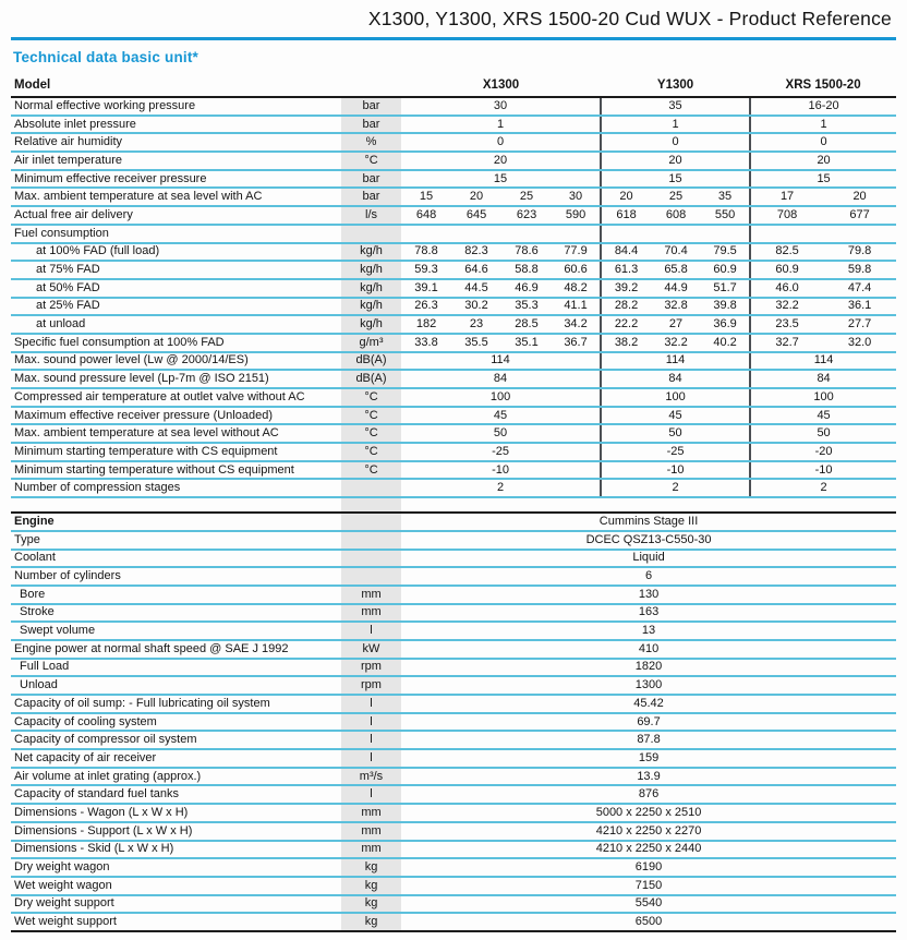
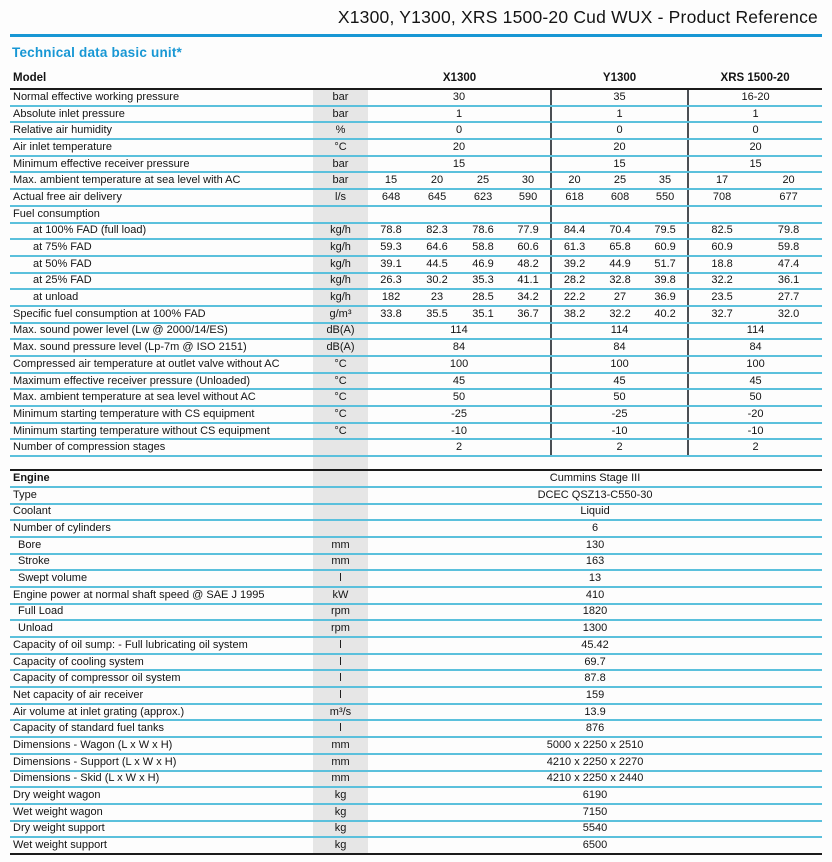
  X1300, Y1300, XRS 1500-20 Cud WUX - Product Reference
  Technical data basic unit*
  Model	X1300	Y1300	XRS 1500-20
  Normal effective working pressure	bar	30	35	16-20
  Absolute inlet pressure	bar	1	1	1
  Relative air humidity	%	0	0	0
  Air inlet temperature	°C	20	20	20
  Minimum effective receiver pressure	bar	15	15	15
  Max. ambient temperature at sea level with AC	bar	15	20	25	30	20	25	35	17	20
  Actual free air delivery	l/s	648	645	623	590	618	608	550	708	677
  Fuel consumption
  at 100% FAD (full load)	kg/h	78.8	82.3	78.6	77.9	84.4	70.4	79.5	82.5	79.8
  at 75% FAD	kg/h	59.3	64.6	58.8	60.6	61.3	65.8	60.9	60.9	59.8
- at 50% FAD	kg/h	39.1	44.5	46.9	48.2	39.2	44.9	51.7	46.0	47.4
+ at 50% FAD	kg/h	39.1	44.5	46.9	48.2	39.2	44.9	51.7	18.8	47.4
  at 25% FAD	kg/h	26.3	30.2	35.3	41.1	28.2	32.8	39.8	32.2	36.1
  at unload	kg/h	182	23	28.5	34.2	22.2	27	36.9	23.5	27.7
  Specific fuel consumption at 100% FAD	g/m³	33.8	35.5	35.1	36.7	38.2	32.2	40.2	32.7	32.0
  Max. sound power level (Lw @ 2000/14/ES)	dB(A)	114	114	114
  Max. sound pressure level (Lp-7m @ ISO 2151)	dB(A)	84	84	84
  Compressed air temperature at outlet valve without AC	°C	100	100	100
  Maximum effective receiver pressure (Unloaded)	°C	45	45	45
  Max. ambient temperature at sea level without AC	°C	50	50	50
  Minimum starting temperature with CS equipment	°C	-25	-25	-20
  Minimum starting temperature without CS equipment	°C	-10	-10	-10
  Number of compression stages		2	2	2
  Engine		Cummins Stage III
  Type		DCEC QSZ13-C550-30
  Coolant		Liquid
  Number of cylinders		6
  Bore	mm	130
  Stroke	mm	163
  Swept volume	l	13
- Engine power at normal shaft speed @ SAE J 1992	kW	410
+ Engine power at normal shaft speed @ SAE J 1995	kW	410
  Full Load	rpm	1820
  Unload	rpm	1300
  Capacity of oil sump: - Full lubricating oil system	l	45.42
  Capacity of cooling system	l	69.7
  Capacity of compressor oil system	l	87.8
  Net capacity of air receiver	l	159
  Air volume at inlet grating (approx.)	m³/s	13.9
  Capacity of standard fuel tanks	l	876
  Dimensions - Wagon (L x W x H)	mm	5000 x 2250 x 2510
  Dimensions - Support (L x W x H)	mm	4210 x 2250 x 2270
  Dimensions - Skid (L x W x H)	mm	4210 x 2250 x 2440
  Dry weight wagon	kg	6190
  Wet weight wagon	kg	7150
  Dry weight support	kg	5540
  Wet weight support	kg	6500
